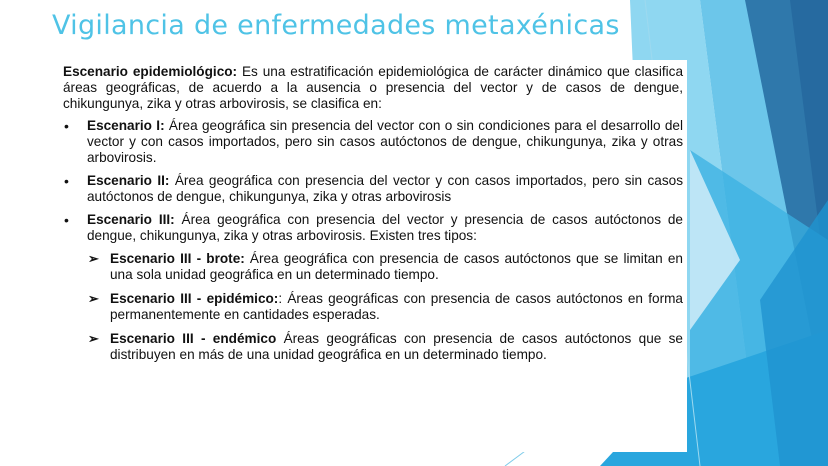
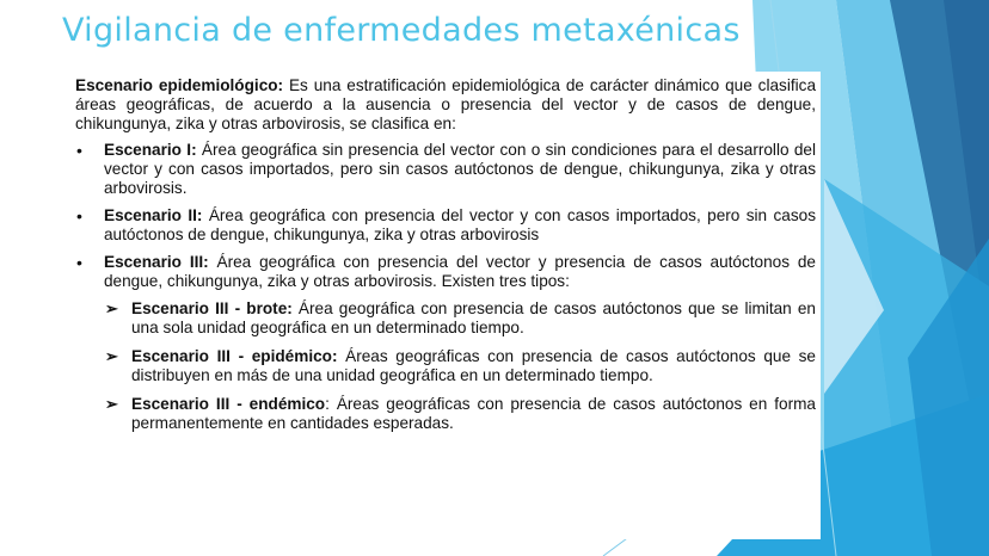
  Vigilancia de enfermedades metaxénicas
  Escenario epidemiológico: Es una estratificación epidemiológica de carácter dinámico que clasifica áreas geográficas, de acuerdo a la ausencia o presencia del vector y de casos de dengue, chikungunya, zika y otras arbovirosis, se clasifica en:
  •
  Escenario I: Área geográfica sin presencia del vector con o sin condiciones para el desarrollo del vector y con casos importados, pero sin casos autóctonos de dengue, chikungunya, zika y otras arbovirosis.
  •
  Escenario II: Área geográfica con presencia del vector y con casos importados, pero sin casos autóctonos de dengue, chikungunya, zika y otras arbovirosis
  •
  Escenario III: Área geográfica con presencia del vector y presencia de casos autóctonos de dengue, chikungunya, zika y otras arbovirosis. Existen tres tipos:
  ➢
  Escenario III - brote: Área geográfica con presencia de casos autóctonos que se limitan en una sola unidad geográfica en un determinado tiempo.
  ➢
- Escenario III - epidémico:: Áreas geográficas con presencia de casos autóctonos en forma permanentemente en cantidades esperadas.
+ Escenario III - epidémico: Áreas geográficas con presencia de casos autóctonos que se distribuyen en más de una unidad geográfica en un determinado tiempo.
  ➢
- Escenario III - endémico Áreas geográficas con presencia de casos autóctonos que se distribuyen en más de una unidad geográfica en un determinado tiempo.
+ Escenario III - endémico: Áreas geográficas con presencia de casos autóctonos en forma permanentemente en cantidades esperadas.
